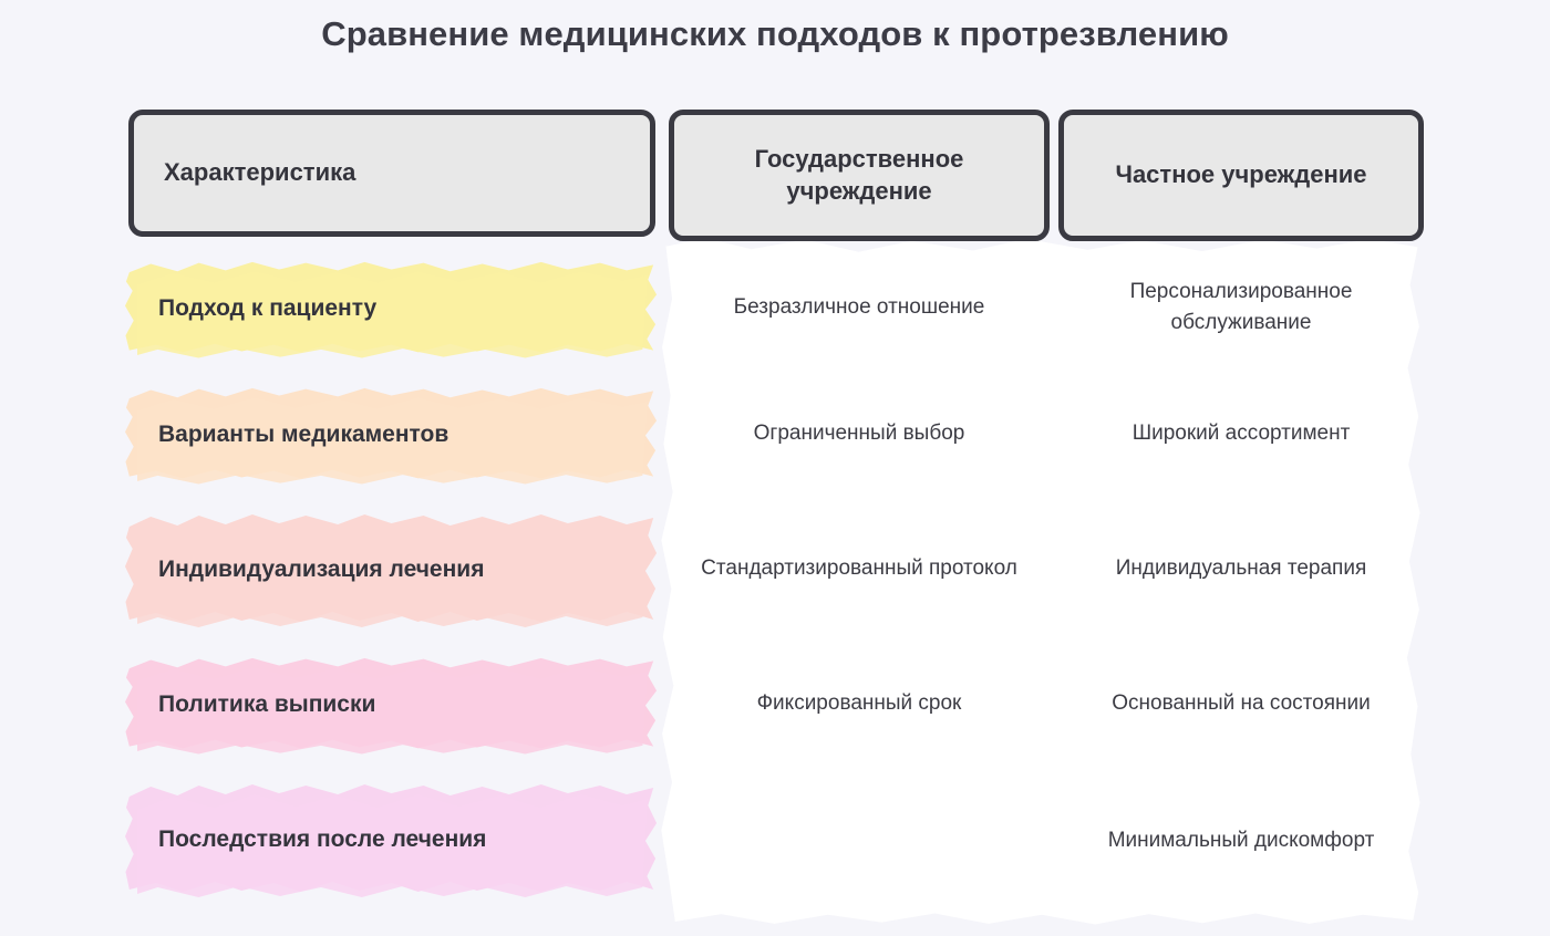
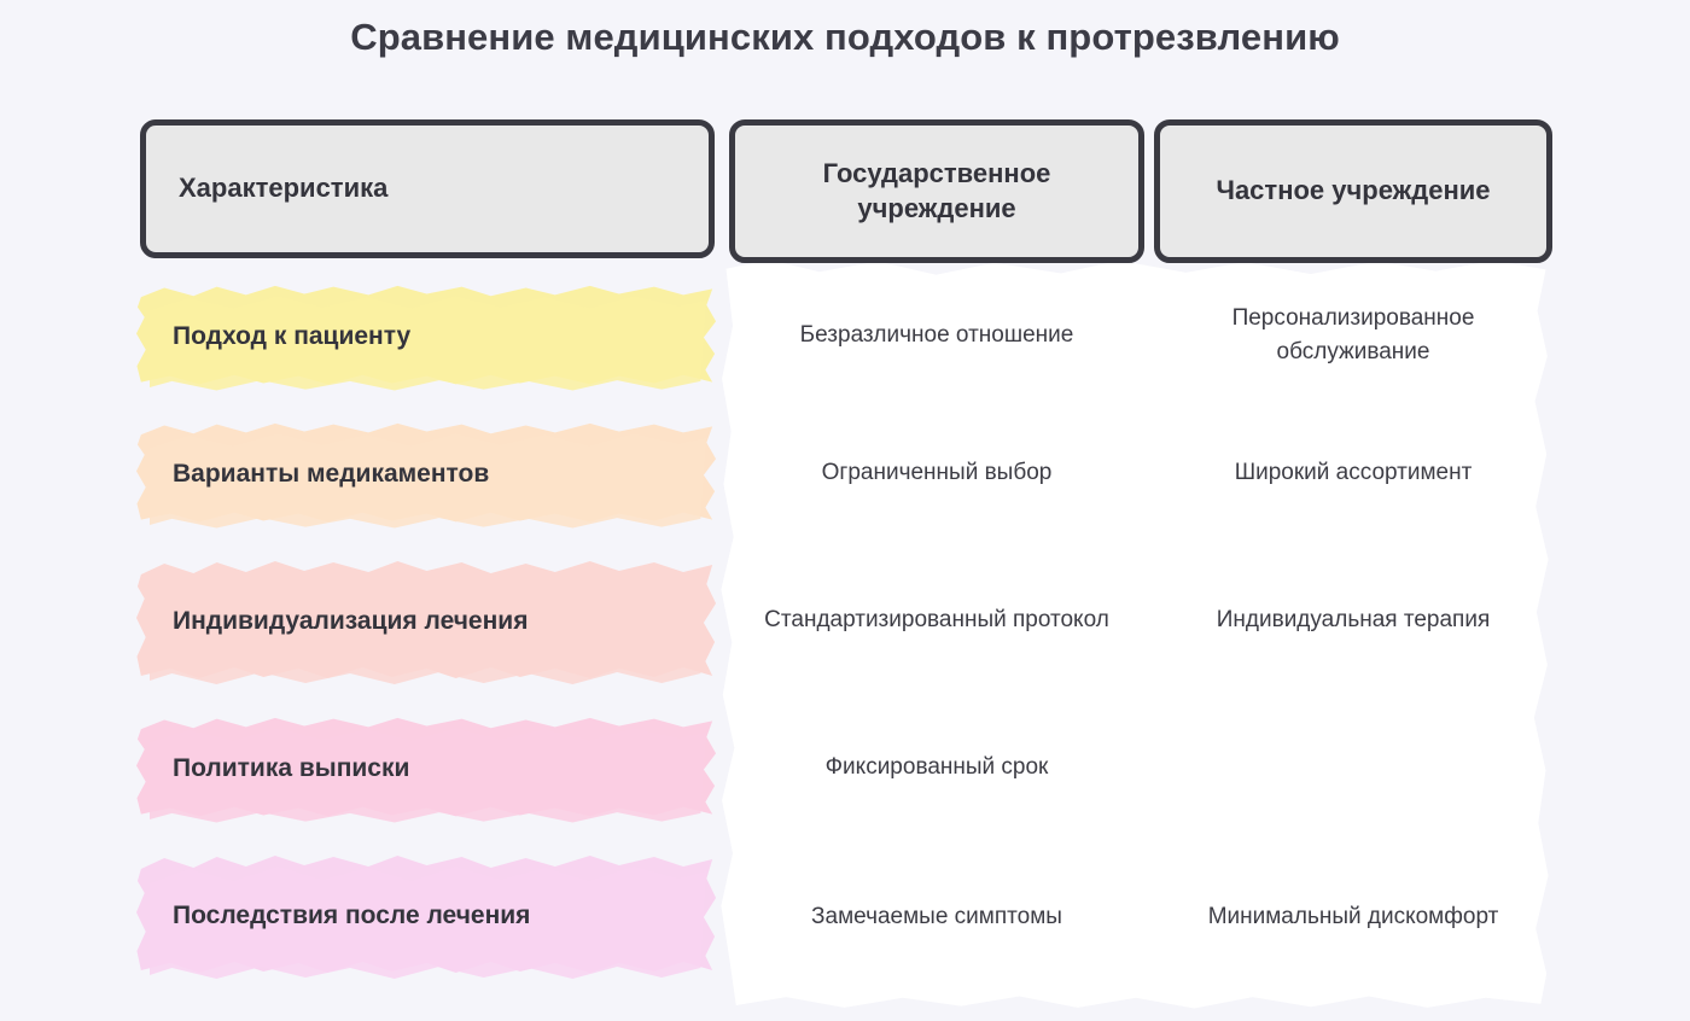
  Сравнение медицинских подходов к протрезвлению
  Характеристика
  Государственное учреждение
  Частное учреждение
  Подход к пациенту
  Безразличное отношение
  Персонализированное обслуживание
  Варианты медикаментов
  Ограниченный выбор
  Широкий ассортимент
  Индивидуализация лечения
  Стандартизированный протокол
  Индивидуальная терапия
  Политика выписки
  Фиксированный срок
- Основанный на состоянии
  Последствия после лечения
+ Замечаемые симптомы
  Минимальный дискомфорт
